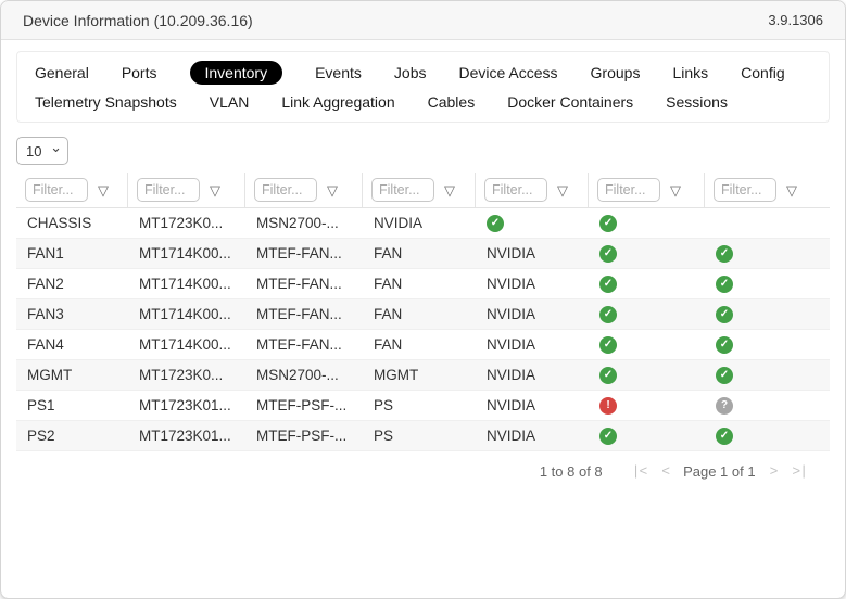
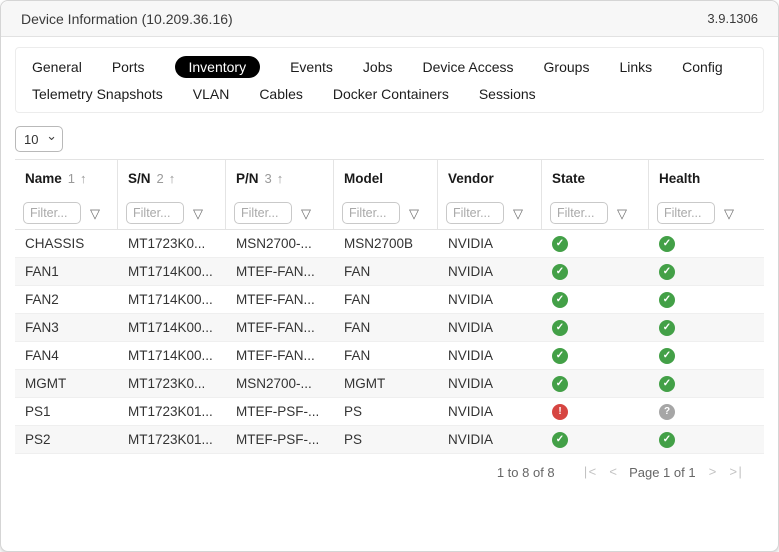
  Device Information (10.209.36.16)
  3.9.1306
  General
  Ports
  Inventory
  Events
  Jobs
  Device Access
  Groups
  Links
  Config
  Telemetry Snapshots
  VLAN
- Link Aggregation
  Cables
  Docker Containers
  Sessions
  10
  ⌄
+ Name
+ 1 ↑
+ S/N
+ 2 ↑
+ P/N
+ 3 ↑
+ Model
+ Vendor
+ State
+ Health
  Filter...
  ▽
  Filter...
  ▽
  Filter...
  ▽
  Filter...
  ▽
  Filter...
  ▽
  Filter...
  ▽
  Filter...
  ▽
  CHASSIS
  MT1723K0...
  MSN2700-...
+ MSN2700B
  NVIDIA
  ✓
  ✓
  FAN1
  MT1714K00...
  MTEF-FAN...
  FAN
  NVIDIA
  ✓
  ✓
  FAN2
  MT1714K00...
  MTEF-FAN...
  FAN
  NVIDIA
  ✓
  ✓
  FAN3
  MT1714K00...
  MTEF-FAN...
  FAN
  NVIDIA
  ✓
  ✓
  FAN4
  MT1714K00...
  MTEF-FAN...
  FAN
  NVIDIA
  ✓
  ✓
  MGMT
  MT1723K0...
  MSN2700-...
  MGMT
  NVIDIA
  ✓
  ✓
  PS1
  MT1723K01...
  MTEF-PSF-...
  PS
  NVIDIA
  !
  ?
  PS2
  MT1723K01...
  MTEF-PSF-...
  PS
  NVIDIA
  ✓
  ✓
  1 to 8 of 8
  |<
  <
  Page 1 of 1
  >
  >|
